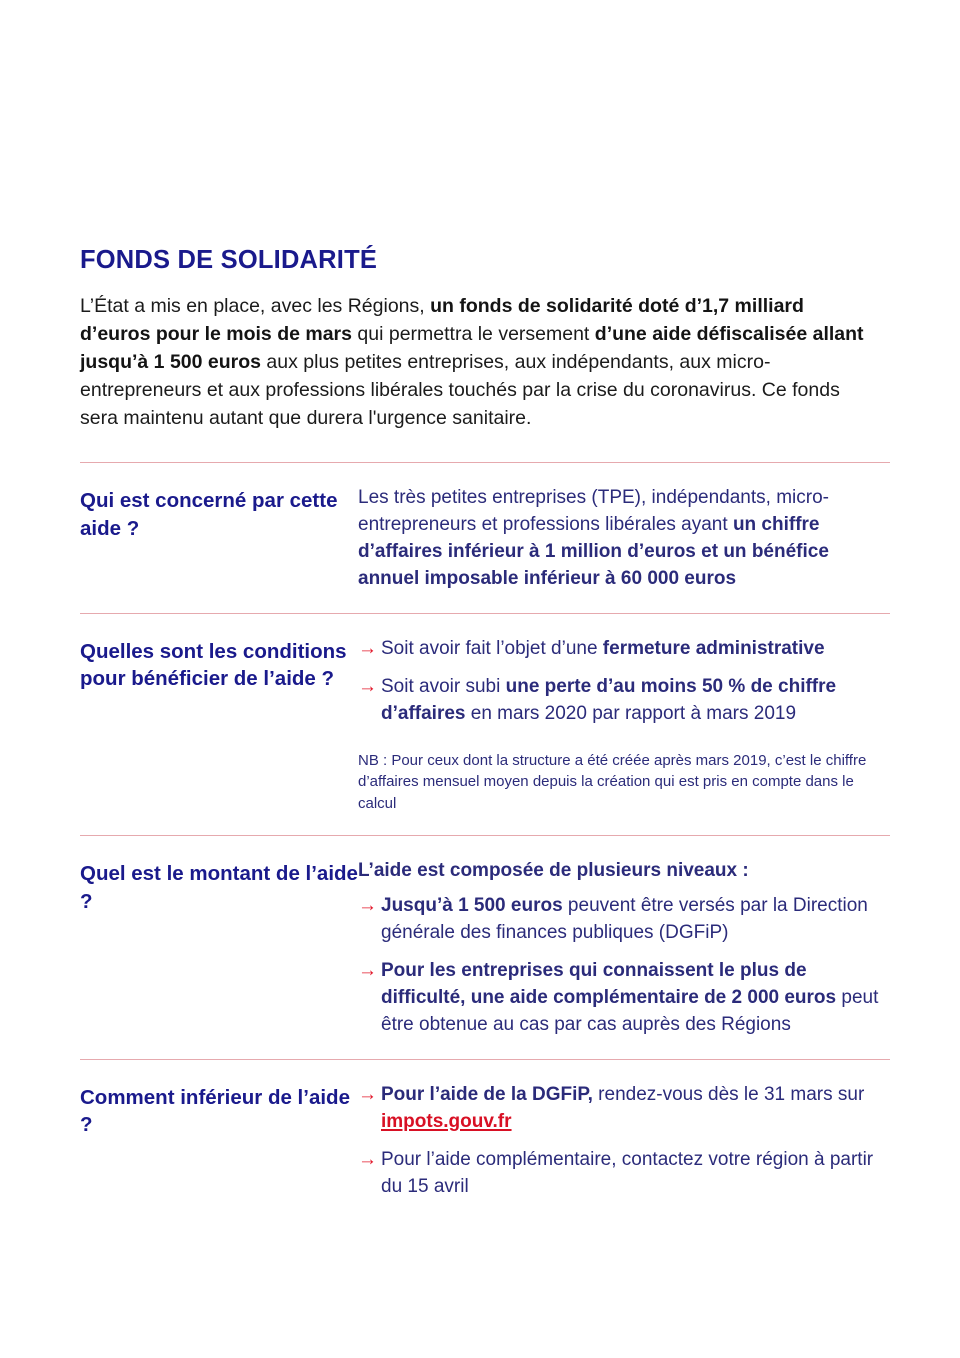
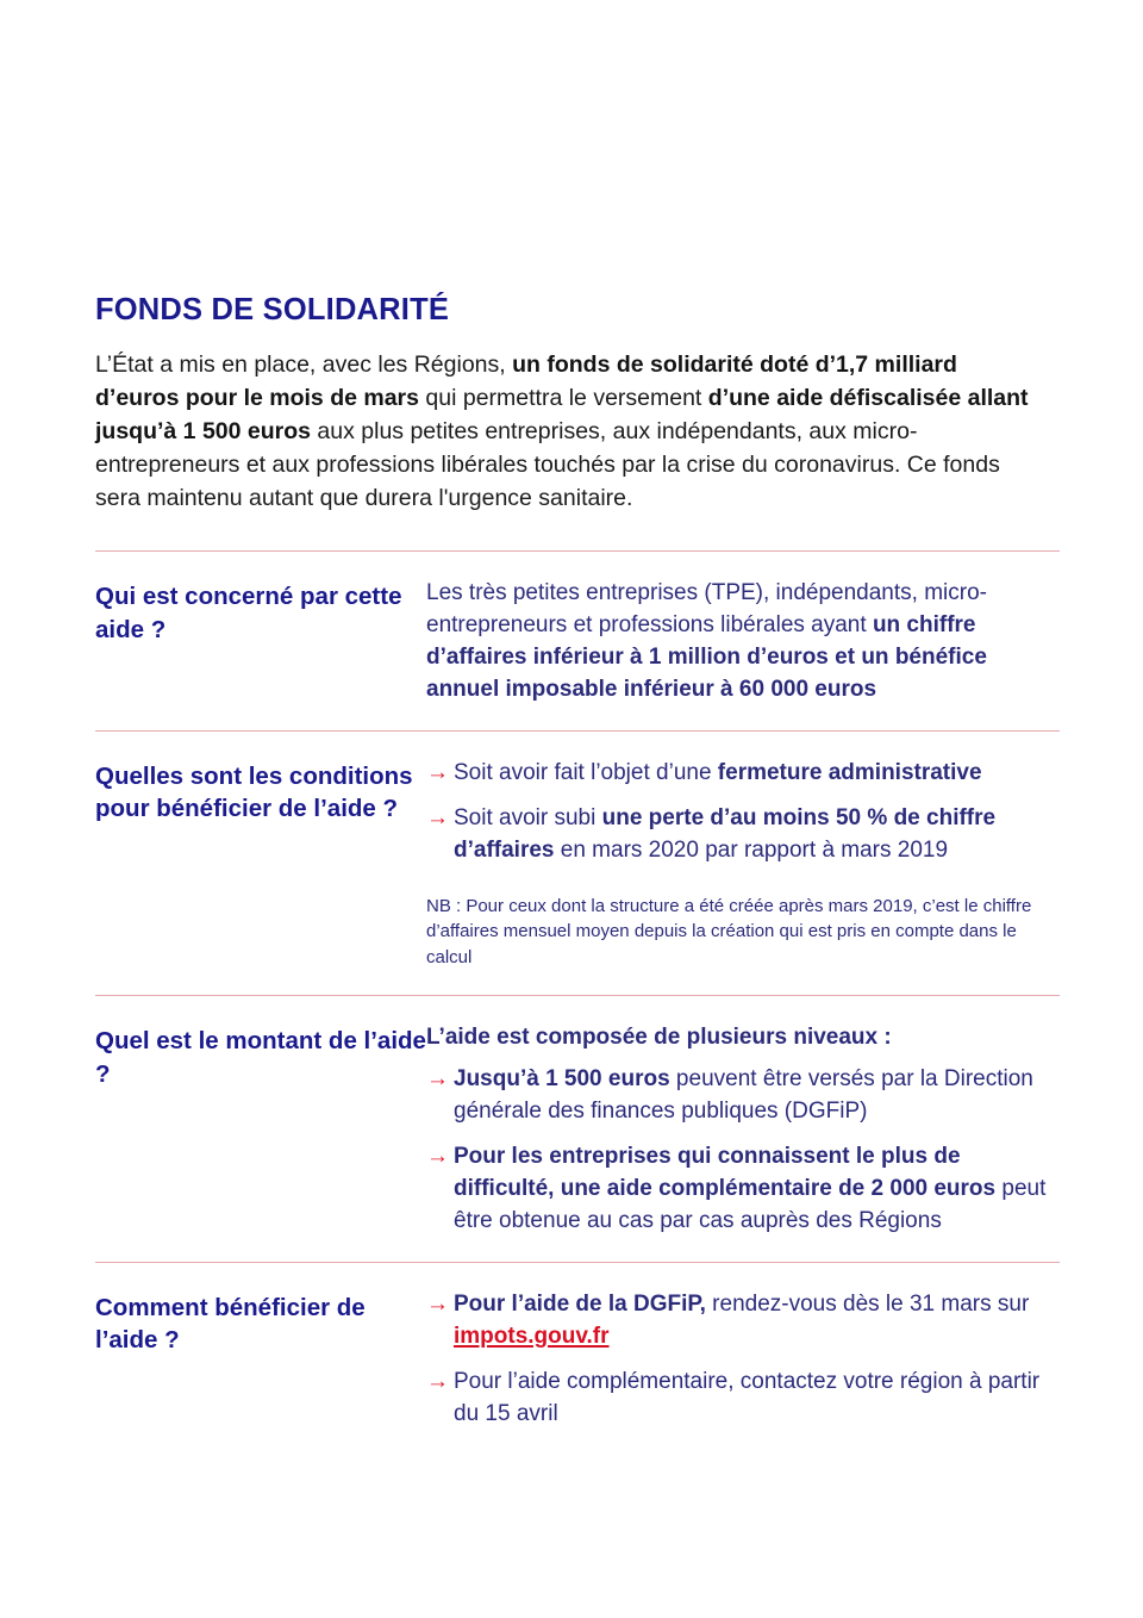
  FONDS DE SOLIDARITÉ
  L’État a mis en place, avec les Régions, un fonds de solidarité doté d’1,7 milliard d’euros pour le mois de mars qui permettra le versement d’une aide défiscalisée allant jusqu’à 1 500 euros aux plus petites entreprises, aux indépendants, aux micro-entrepreneurs et aux professions libérales touchés par la crise du coronavirus. Ce fonds sera maintenu autant que durera l'urgence sanitaire.
  Qui est concerné par cette aide ?
  Les très petites entreprises (TPE), indépendants, micro-entrepreneurs et professions libérales ayant un chiffre d’affaires inférieur à 1 million d’euros et un bénéfice annuel imposable inférieur à 60 000 euros
  Quelles sont les conditions pour bénéficier de l’aide ?
  →
  Soit avoir fait l’objet d’une fermeture administrative
  →
  Soit avoir subi une perte d’au moins 50 % de chiffre d’affaires en mars 2020 par rapport à mars 2019
  NB : Pour ceux dont la structure a été créée après mars 2019, c’est le chiffre d’affaires mensuel moyen depuis la création qui est pris en compte dans le calcul
  Quel est le montant de l’aide ?
  L’aide est composée de plusieurs niveaux :
  →
  Jusqu’à 1 500 euros peuvent être versés par la Direction générale des finances publiques (DGFiP)
  →
  Pour les entreprises qui connaissent le plus de difficulté, une aide complémentaire de 2 000 euros peut être obtenue au cas par cas auprès des Régions
- Comment inférieur de l’aide ?
+ Comment bénéficier de l’aide ?
  →
  Pour l’aide de la DGFiP, rendez-vous dès le 31 mars sur impots.gouv.fr
  →
  Pour l’aide complémentaire, contactez votre région à partir du 15 avril
